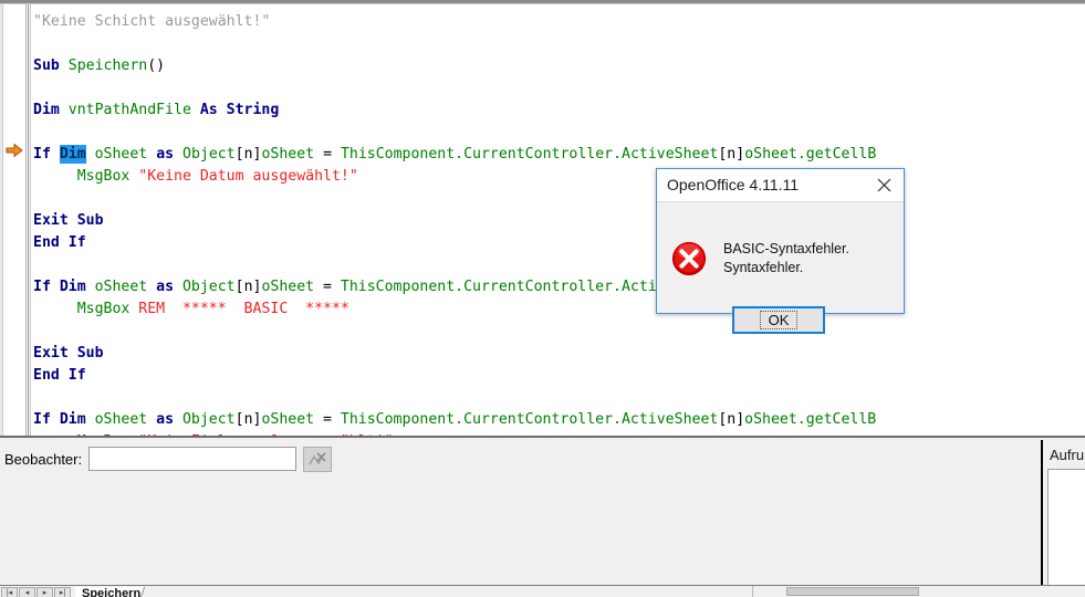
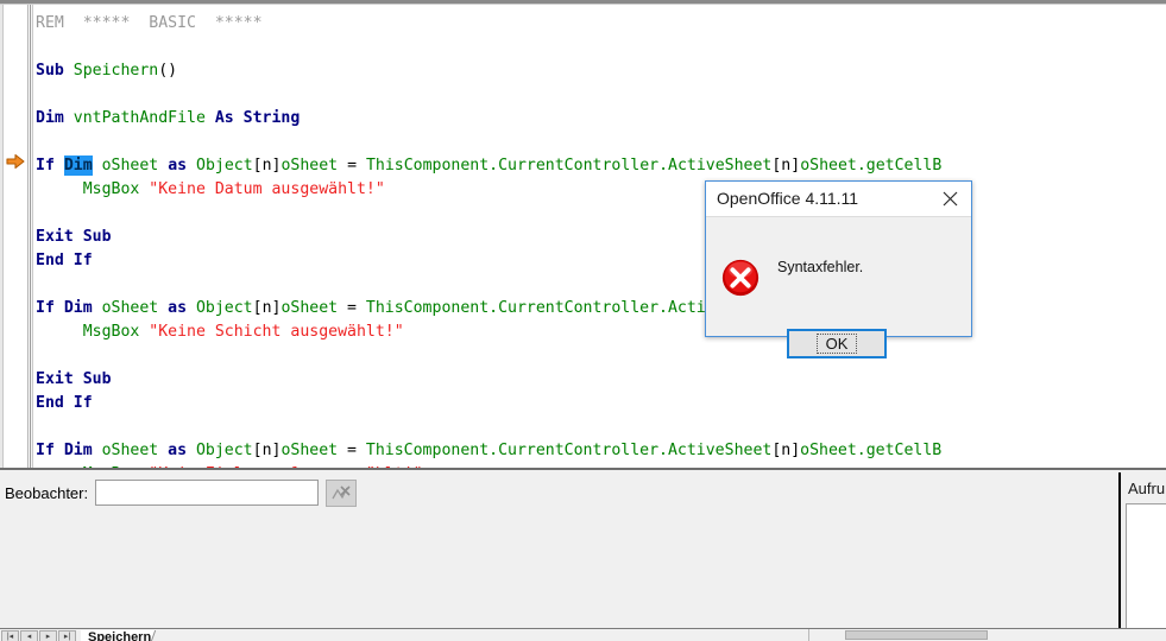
- "Keine Schicht ausgewählt!"
+ REM ***** BASIC *****
  Sub Speichern()
  Dim vntPathAndFile As String
  If Dim oSheet as Object[n]oSheet = ThisComponent.CurrentController.ActiveSheet[n]oSheet.getCellB
  MsgBox "Keine Datum ausgewählt!"
  Exit Sub
  End If
  If Dim oSheet as Object[n]oSheet = ThisComponent.CurrentController.Acti
- MsgBox REM ***** BASIC *****
+ MsgBox "Keine Schicht ausgewählt!"
  Exit Sub
  End If
  If Dim oSheet as Object[n]oSheet = ThisComponent.CurrentController.ActiveSheet[n]oSheet.getCellB
  Beobachter:
  Aufru
  Speichern
  OpenOffice 4.11.11
- BASIC-Syntaxfehler.
  Syntaxfehler.
  OK
